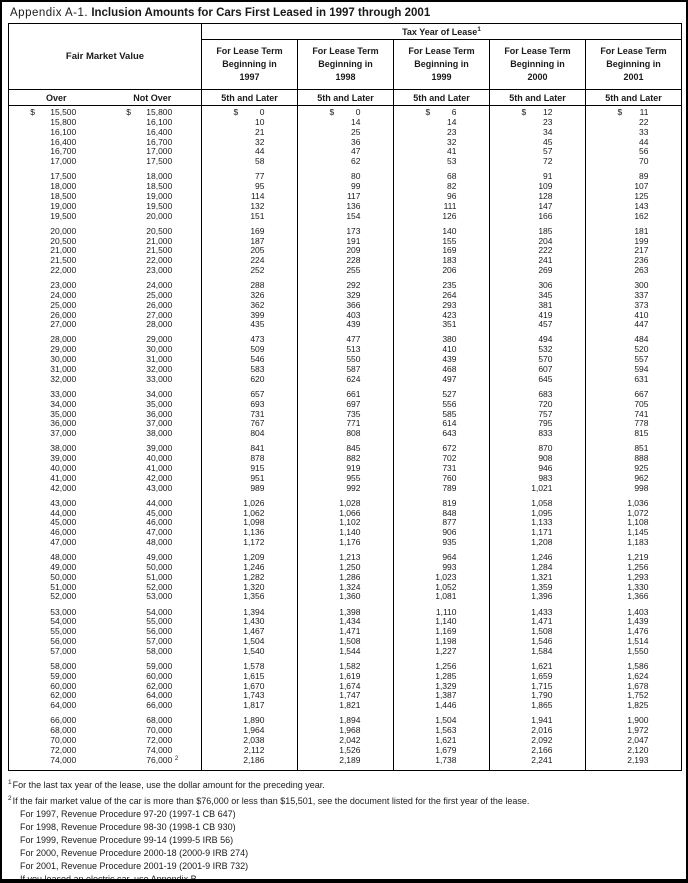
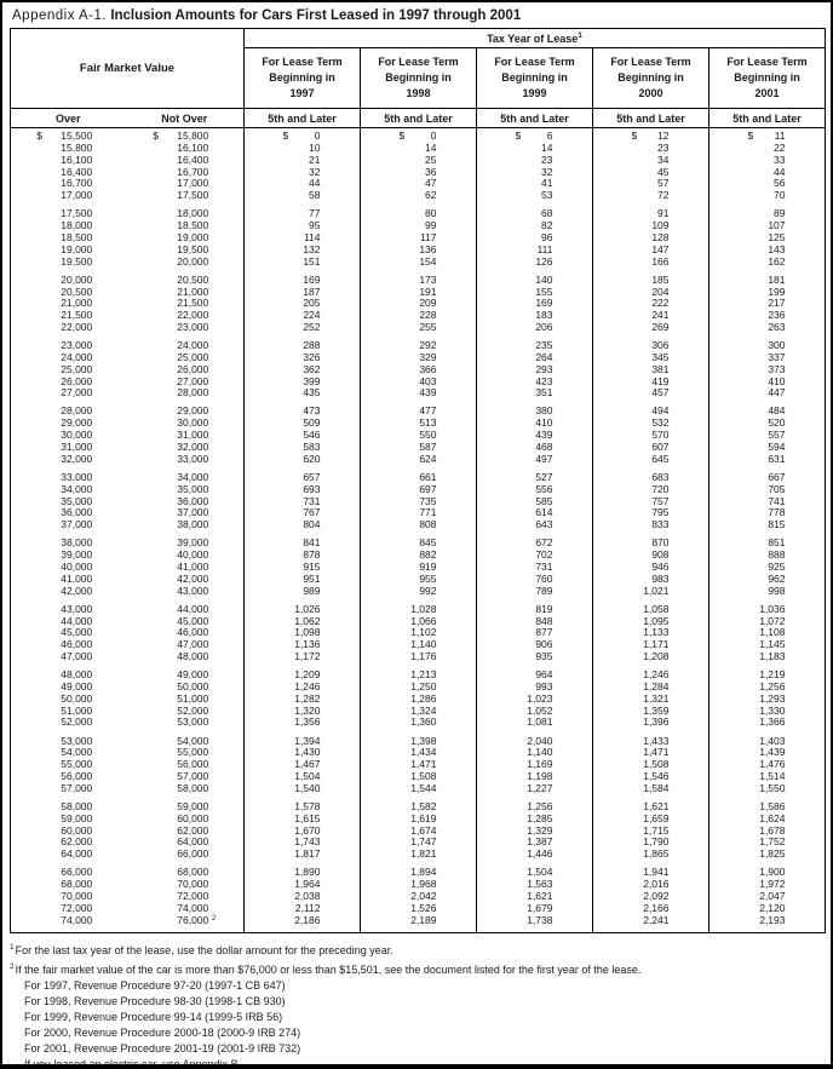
  Appendix A-1. Inclusion Amounts for Cars First Leased in 1997 through 2001
  Fair Market Value	Tax Year of Lease
  For Lease TermBeginning in1997	For Lease TermBeginning in1998	For Lease TermBeginning in1999	For Lease TermBeginning in2000	For Lease TermBeginning in2001
  Over	Not Over	5th and Later	5th and Later	5th and Later	5th and Later	5th and Later
  $ 15,500	$ 15,800	$ 0	$ 0	$ 6	$ 12	$ 11
  15,800	16,100	10	14	14	23	22
  16,100	16,400	21	25	23	34	33
  16,400	16,700	32	36	32	45	44
  16,700	17,000	44	47	41	57	56
  17,000	17,500	58	62	53	72	70
  17,500	18,000	77	80	68	91	89
  18,000	18,500	95	99	82	109	107
  18,500	19,000	114	117	96	128	125
  19,000	19,500	132	136	111	147	143
  19,500	20,000	151	154	126	166	162
  20,000	20,500	169	173	140	185	181
  20,500	21,000	187	191	155	204	199
  21,000	21,500	205	209	169	222	217
  21,500	22,000	224	228	183	241	236
  22,000	23,000	252	255	206	269	263
  23,000	24,000	288	292	235	306	300
  24,000	25,000	326	329	264	345	337
  25,000	26,000	362	366	293	381	373
  26,000	27,000	399	403	423	419	410
  27,000	28,000	435	439	351	457	447
  28,000	29,000	473	477	380	494	484
  29,000	30,000	509	513	410	532	520
  30,000	31,000	546	550	439	570	557
  31,000	32,000	583	587	468	607	594
  32,000	33,000	620	624	497	645	631
  33,000	34,000	657	661	527	683	667
  34,000	35,000	693	697	556	720	705
  35,000	36,000	731	735	585	757	741
  36,000	37,000	767	771	614	795	778
  37,000	38,000	804	808	643	833	815
  38,000	39,000	841	845	672	870	851
  39,000	40,000	878	882	702	908	888
  40,000	41,000	915	919	731	946	925
  41,000	42,000	951	955	760	983	962
  42,000	43,000	989	992	789	1,021	998
  43,000	44,000	1,026	1,028	819	1,058	1,036
  44,000	45,000	1,062	1,066	848	1,095	1,072
  45,000	46,000	1,098	1,102	877	1,133	1,108
  46,000	47,000	1,136	1,140	906	1,171	1,145
  47,000	48,000	1,172	1,176	935	1,208	1,183
  48,000	49,000	1,209	1,213	964	1,246	1,219
  49,000	50,000	1,246	1,250	993	1,284	1,256
  50,000	51,000	1,282	1,286	1,023	1,321	1,293
  51,000	52,000	1,320	1,324	1,052	1,359	1,330
  52,000	53,000	1,356	1,360	1,081	1,396	1,366
- 53,000	54,000	1,394	1,398	1,110	1,433	1,403
+ 53,000	54,000	1,394	1,398	2,040	1,433	1,403
  54,000	55,000	1,430	1,434	1,140	1,471	1,439
  55,000	56,000	1,467	1,471	1,169	1,508	1,476
  56,000	57,000	1,504	1,508	1,198	1,546	1,514
  57,000	58,000	1,540	1,544	1,227	1,584	1,550
  58,000	59,000	1,578	1,582	1,256	1,621	1,586
  59,000	60,000	1,615	1,619	1,285	1,659	1,624
  60,000	62,000	1,670	1,674	1,329	1,715	1,678
  62,000	64,000	1,743	1,747	1,387	1,790	1,752
  64,000	66,000	1,817	1,821	1,446	1,865	1,825
  66,000	68,000	1,890	1,894	1,504	1,941	1,900
  68,000	70,000	1,964	1,968	1,563	2,016	1,972
  70,000	72,000	2,038	2,042	1,621	2,092	2,047
  72,000	74,000	2,112	1,526	1,679	2,166	2,120
  74,000	76,000	2,186	2,189	1,738	2,241	2,193
  For the last tax year of the lease, use the dollar amount for the preceding year.
  If the fair market value of the car is more than $76,000 or less than $15,501, see the document listed for the first year of the lease.
  For 1997, Revenue Procedure 97-20 (1997-1 CB 647)
  For 1998, Revenue Procedure 98-30 (1998-1 CB 930)
  For 1999, Revenue Procedure 99-14 (1999-5 IRB 56)
  For 2000, Revenue Procedure 2000-18 (2000-9 IRB 274)
  For 2001, Revenue Procedure 2001-19 (2001-9 IRB 732)
  If you leased an electric car, use Appendix B.
